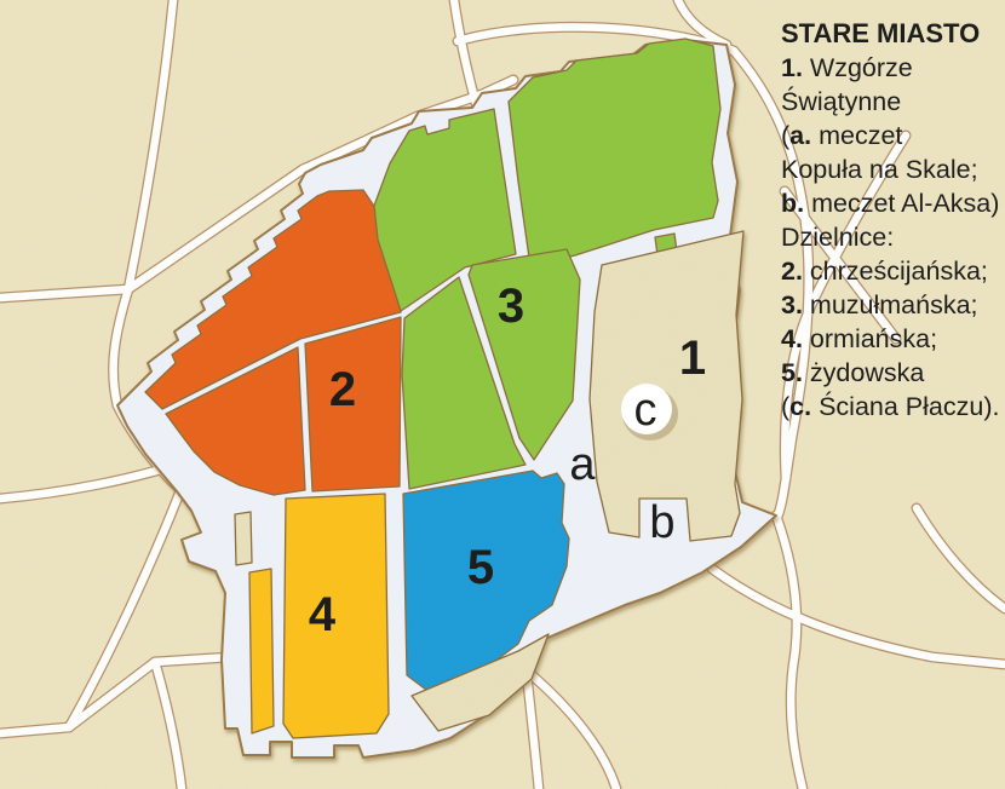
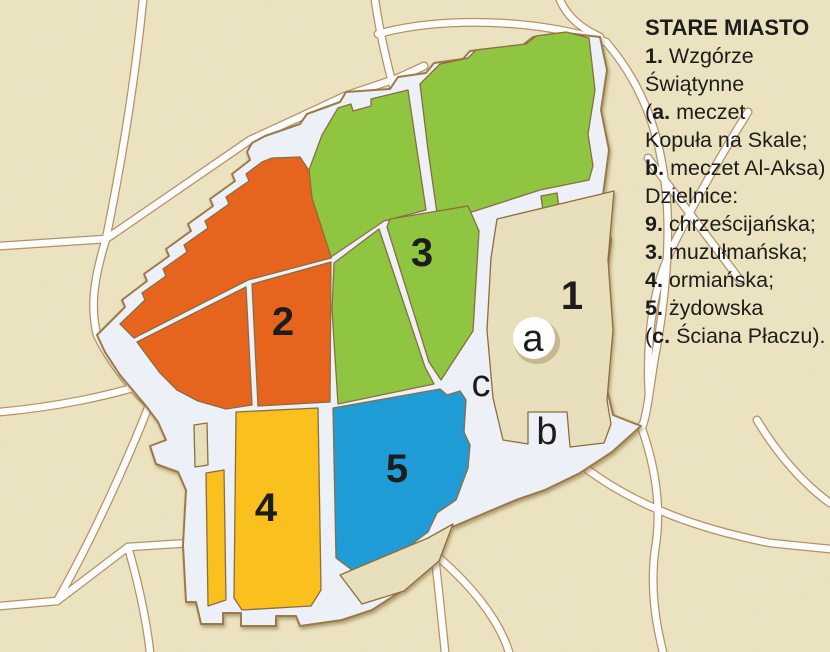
  1
  2
  3
  4
  5
- c
+ a
  b
- a
+ c
  STARE MIASTO
  1. Wzgórze
  Świątynne
  (a. meczet
  Kopuła na Skale;
  b. meczet Al-Aksa)
  Dzielnice:
- 2. chrześcijańska;
+ 9. chrześcijańska;
  3. muzułmańska;
  4. ormiańska;
  5. żydowska
  (c. Ściana Płaczu).
